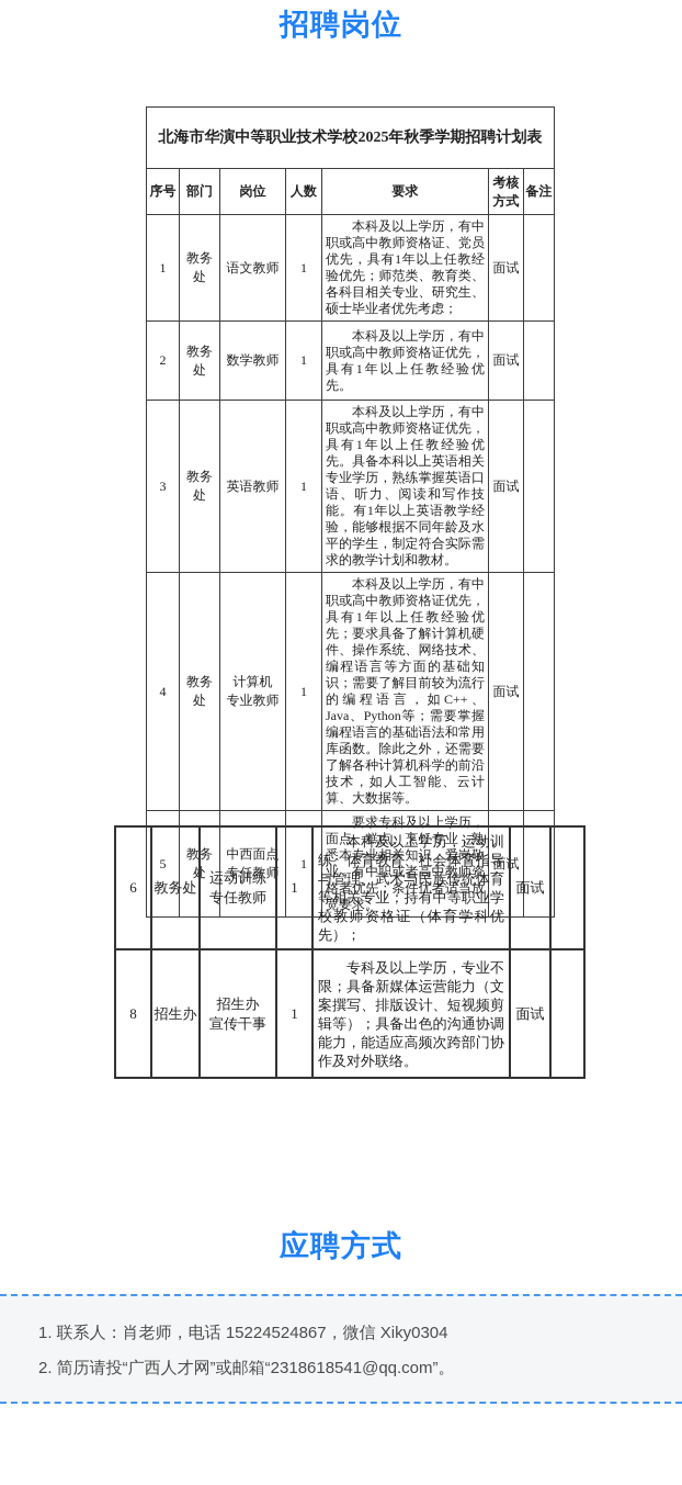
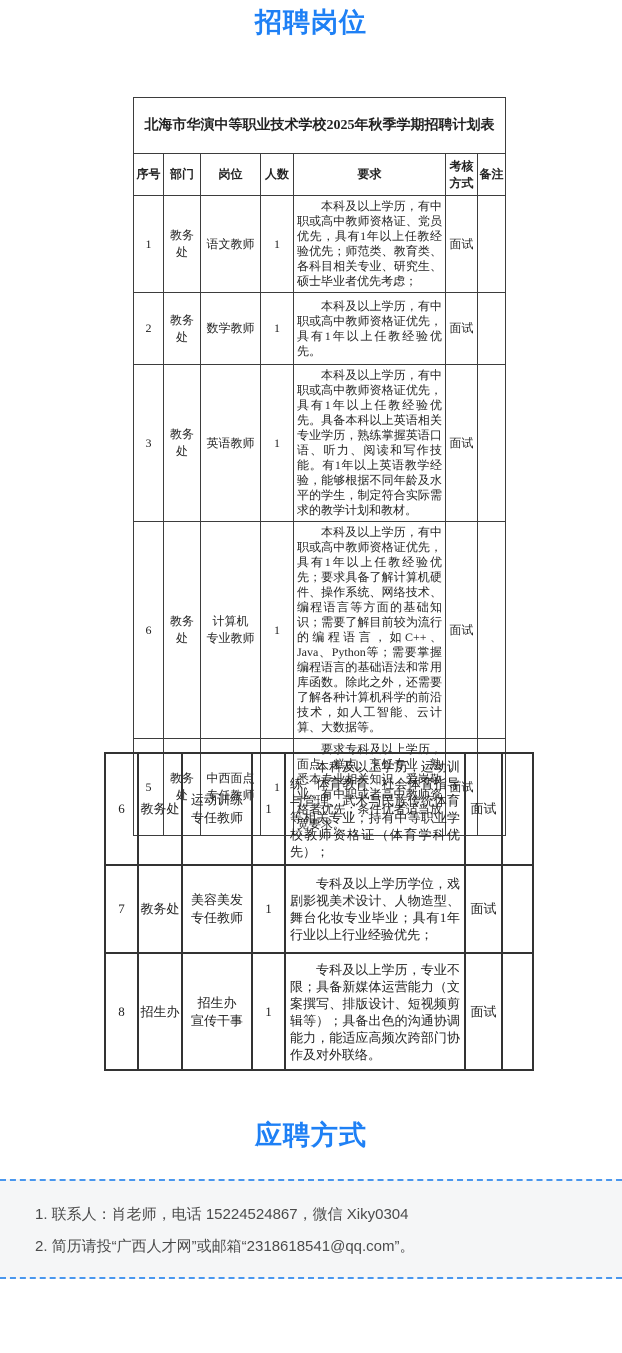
  招聘岗位
  北海市华演中等职业技术学校2025年秋季学期招聘计划表
  序号	部门	岗位	人数	要求	考核方式	备注
  1	教务处	语文教师	1	本科及以上学历，有中职或高中教师资格证、党员优先，具有1年以上任教经验优先；师范类、教育类、各科目相关专业、研究生、硕士毕业者优先考虑；	面试
  2	教务处	数学教师	1	本科及以上学历，有中职或高中教师资格证优先，具有1年以上任教经验优先。	面试
  3	教务处	英语教师	1	本科及以上学历，有中职或高中教师资格证优先，具有1年以上任教经验优先。具备本科以上英语相关专业学历，熟练掌握英语口语、听力、阅读和写作技能。有1年以上英语教学经验，能够根据不同年龄及水平的学生，制定符合实际需求的教学计划和教材。	面试
- 4	教务处	计算机 专业教师	1	本科及以上学历，有中职或高中教师资格证优先，具有1年以上任教经验优先；要求具备了解计算机硬件、操作系统、网络技术、编程语言等方面的基础知识；需要了解目前较为流行的编程语言，如C++、Java、Python等；需要掌握编程语言的基础语法和常用库函数。除此之外，还需要了解各种计算机科学的前沿技术，如人工智能、云计算、大数据等。	面试
+ 6	教务处	计算机 专业教师	1	本科及以上学历，有中职或高中教师资格证优先，具有1年以上任教经验优先；要求具备了解计算机硬件、操作系统、网络技术、编程语言等方面的基础知识；需要了解目前较为流行的编程语言，如C++、Java、Python等；需要掌握编程语言的基础语法和常用库函数。除此之外，还需要了解各种计算机科学的前沿技术，如人工智能、云计算、大数据等。	面试
  5	教务处	中西面点 专任教师	1	要求专科及以上学历，面点、糕点、烹饪专业，熟悉本专业相关知识，爱岗敬业，有中职或者高中教师资格者优先；条件优者适当放宽要求。	面试
  6	教务处	运动训练 专任教师	1	本科及以上学历，运动训练、体育教育、社会体育指导与管理、武术与民族传统体育等相关专业；持有中等职业学校教师资格证（体育学科优先）；	面试
+ 7	教务处	美容美发 专任教师	1	专科及以上学历学位，戏剧影视美术设计、人物造型、舞台化妆专业毕业；具有1年行业以上行业经验优先；	面试
  8	招生办	招生办 宣传干事	1	专科及以上学历，专业不限；具备新媒体运营能力（文案撰写、排版设计、短视频剪辑等）；具备出色的沟通协调能力，能适应高频次跨部门协作及对外联络。	面试
  应聘方式
  1. 联系人：肖老师，电话 15224524867，微信 Xiky0304
  2. 简历请投“广西人才网”或邮箱“2318618541@qq.com”。
